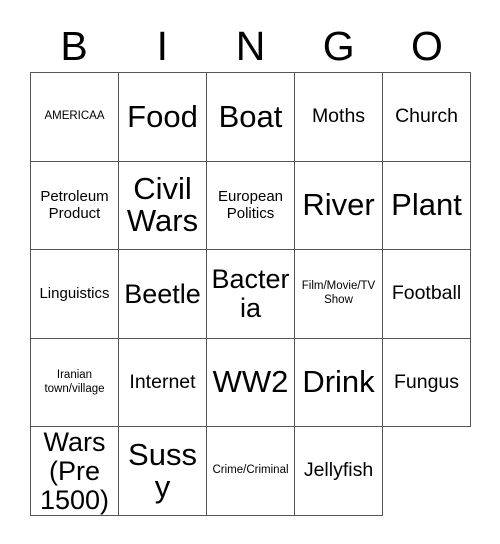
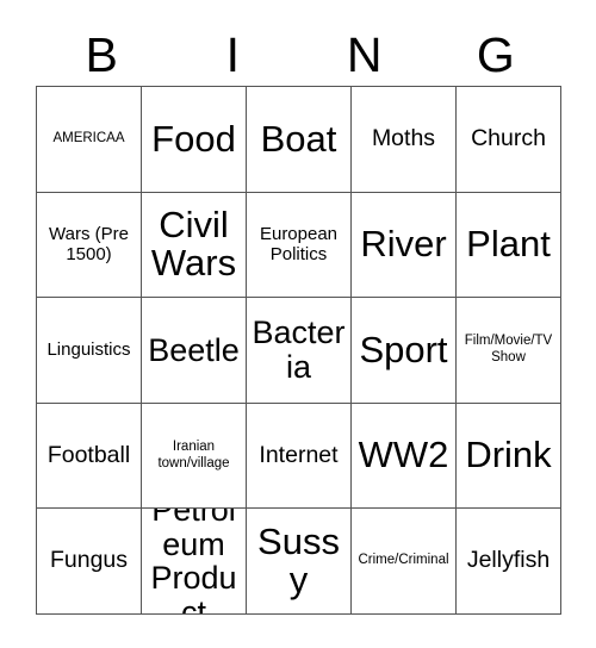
  B
  I
  N
  G
- O
  AMERICAA
  Food
  Boat
  Moths
  Church
- Petroleum Product
+ Wars (Pre 1500)
  Civil Wars
  European Politics
  River
  Plant
  Linguistics
  Beetle
  Bacteria
+ Sport
  Film/Movie/TV Show
  Football
  Iranian town/village
  Internet
  WW2
  Drink
  Fungus
- Wars (Pre 1500)
+ Petroleum Product
  Sussy
  Crime/Criminal
  Jellyfish
